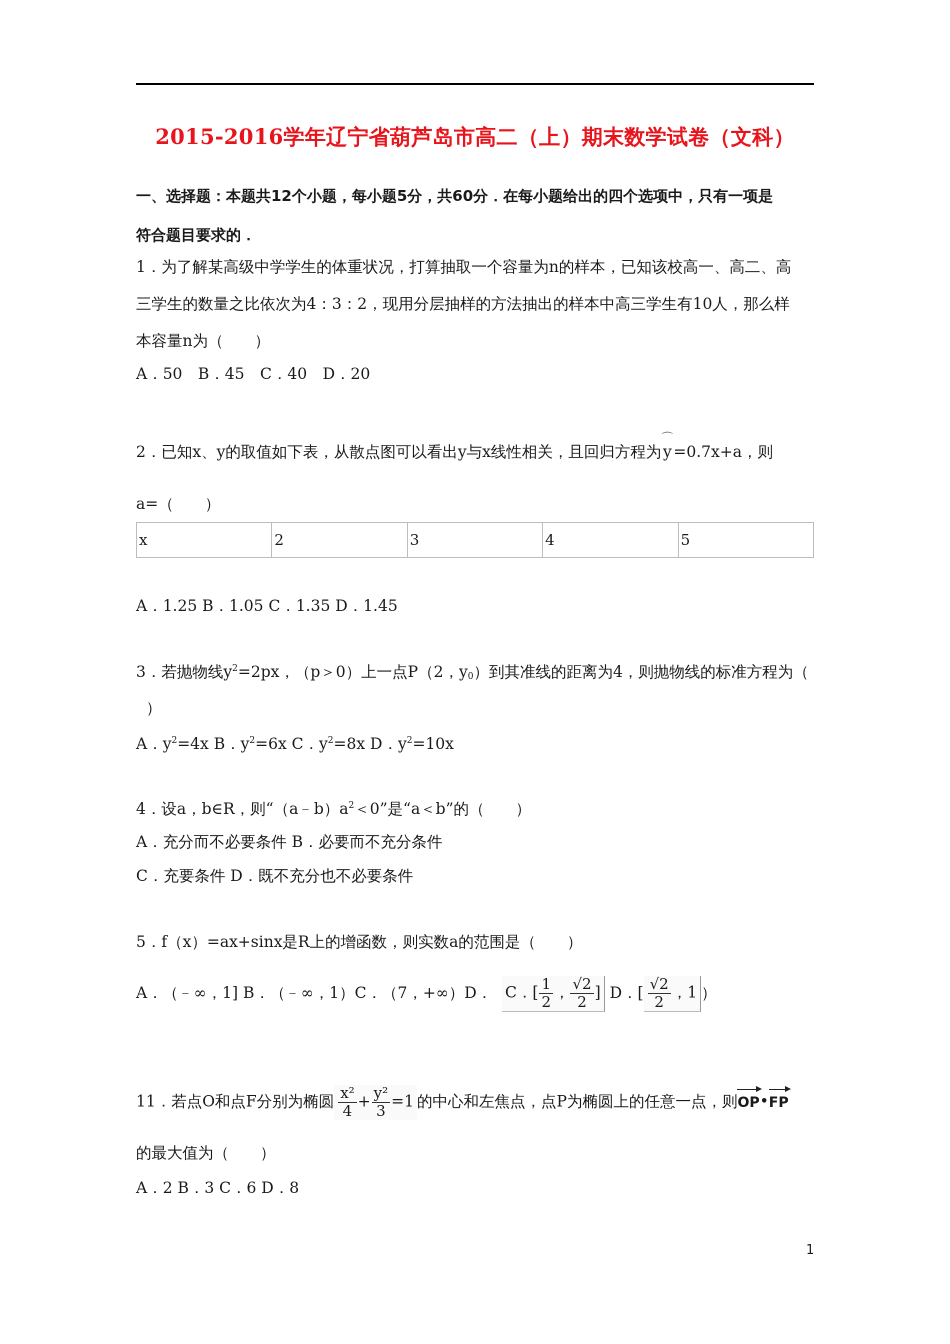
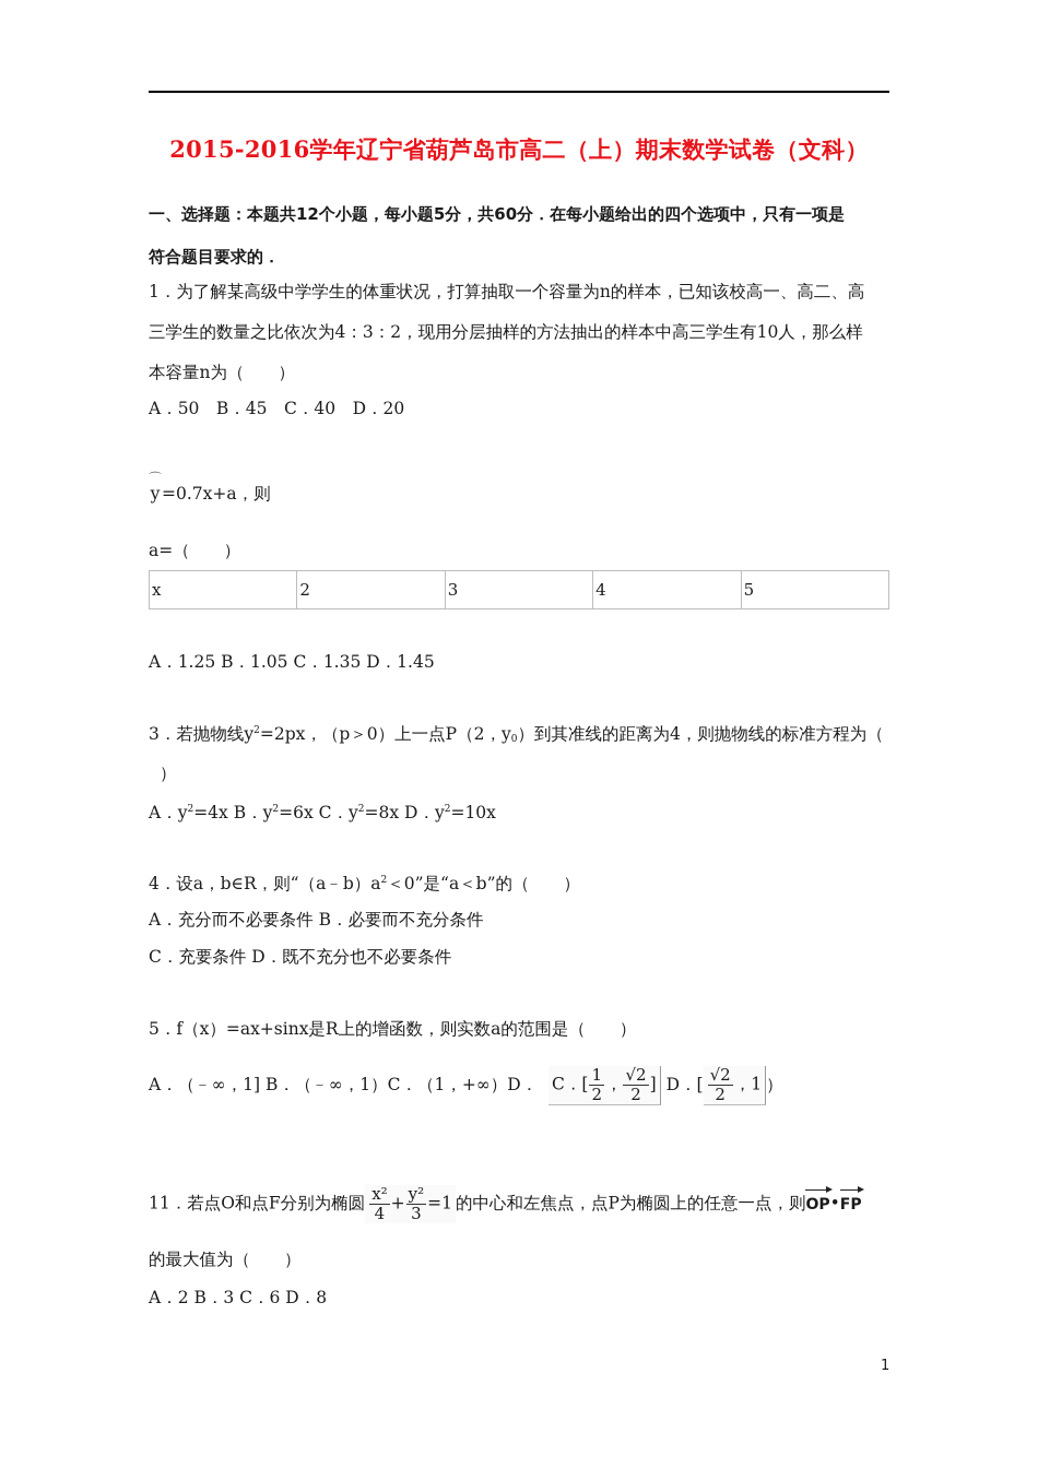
  2015-2016学年辽宁省葫芦岛市高二（上）期末数学试卷（文科）
  一、选择题：本题共12个小题，每小题5分，共60分．在每小题给出的四个选项中，只有一项是
  符合题目要求的．
  1．为了解某高级中学学生的体重状况，打算抽取一个容量为n的样本，已知该校高一、高二、高
  三学生的数量之比依次为4：3：2，现用分层抽样的方法抽出的样本中高三学生有10人，那么样
  本容量n为（ ）
  A．50 B．45 C．40 D．20
- 2．已知x、y的取值如下表，从散点图可以看出y与x线性相关，且回归方程为
  ⌒
  y=0.7x+a，则
  a=（ ）
  x	2	3	4	5
  A．1.25 B．1.05 C．1.35 D．1.45
  3．若抛物线y2=2px，（p＞0）上一点P（2，y0）到其准线的距离为4，则抛物线的标准方程为（
  ）
  A．y2=4x B．y2=6x C．y2=8x D．y2=10x
  4．设a，b∈R，则“（a﹣b）a2＜0”是“a＜b”的（ ）
  A．充分而不必要条件 B．必要而不充分条件
  C．充要条件 D．既不充分也不必要条件
  5．f（x）=ax+sinx是R上的增函数，则实数a的范围是（ ）
- A．（﹣∞，1] B．（﹣∞，1）C．（7，+∞）D． C．[
+ A．（﹣∞，1] B．（﹣∞，1）C．（1，+∞）D． C．[
  1
  2
  ，
  √2
  2
  ] D．[
  √2
  2
  ，1 ）
  11．若点O和点F分别为椭圆
  x²
  4
  +
  y²
  3
  =1 的中心和左焦点，点P为椭圆上的任意一点，则OP•FP
  的最大值为（ ）
  A．2 B．3 C．6 D．8
  1
